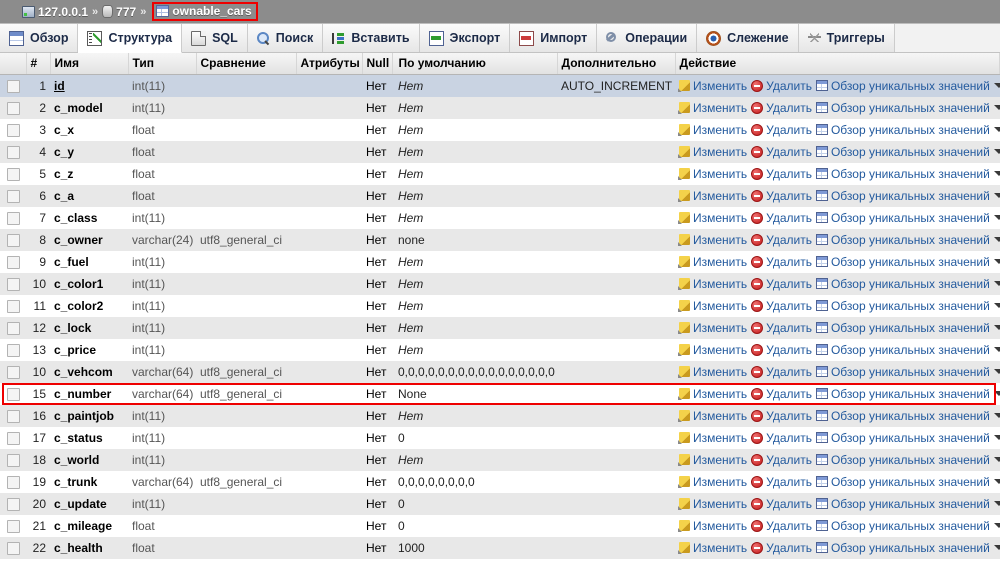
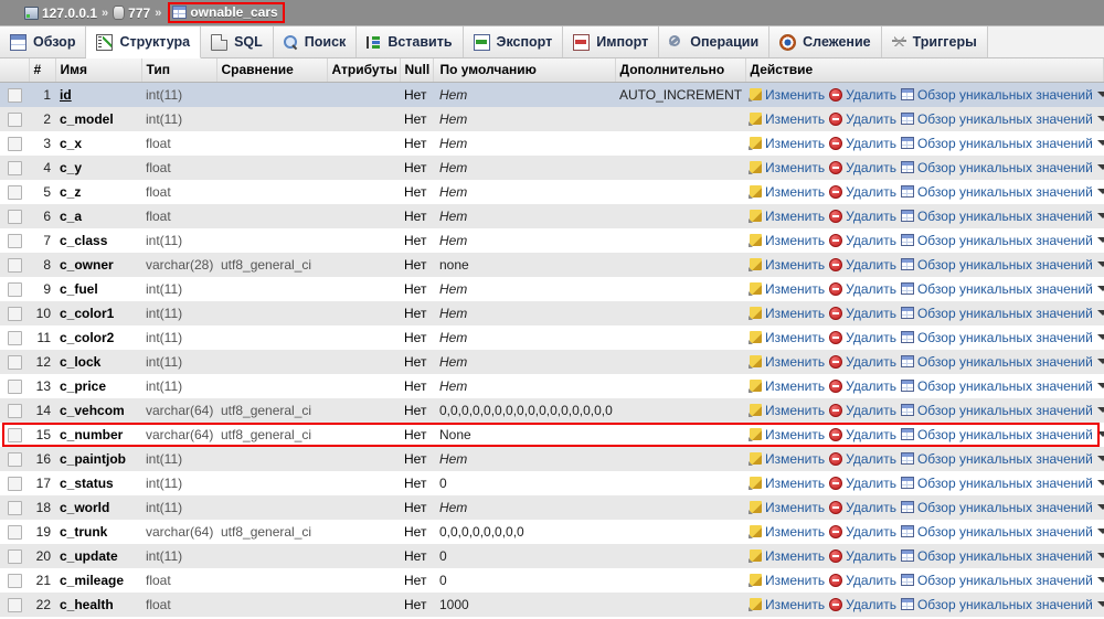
  127.0.0.1
  »
  777
  »
  ownable_cars
  Обзор
  Структура
  SQL
  Поиск
  Вставить
  Экспорт
  Импорт
  Операции
  Слежение
  Триггеры
  	#	Имя	Тип	Сравнение	Атрибуты	Null	По умолчанию	Дополнительно	Действие
  	1	id	int(11)			Нет	Нет	AUTO_INCREMENT	Изменить Удалить Обзор уникальных значений
  	2	c_model	int(11)			Нет	Нет		Изменить Удалить Обзор уникальных значений
  	3	c_x	float			Нет	Нет		Изменить Удалить Обзор уникальных значений
  	4	c_y	float			Нет	Нет		Изменить Удалить Обзор уникальных значений
  	5	c_z	float			Нет	Нет		Изменить Удалить Обзор уникальных значений
  	6	c_a	float			Нет	Нет		Изменить Удалить Обзор уникальных значений
  	7	c_class	int(11)			Нет	Нет		Изменить Удалить Обзор уникальных значений
- 	8	c_owner	varchar(24)	utf8_general_ci		Нет	none		Изменить Удалить Обзор уникальных значений
+ 	8	c_owner	varchar(28)	utf8_general_ci		Нет	none		Изменить Удалить Обзор уникальных значений
  	9	c_fuel	int(11)			Нет	Нет		Изменить Удалить Обзор уникальных значений
  	10	c_color1	int(11)			Нет	Нет		Изменить Удалить Обзор уникальных значений
  	11	c_color2	int(11)			Нет	Нет		Изменить Удалить Обзор уникальных значений
  	12	c_lock	int(11)			Нет	Нет		Изменить Удалить Обзор уникальных значений
  	13	c_price	int(11)			Нет	Нет		Изменить Удалить Обзор уникальных значений
- 	10	c_vehcom	varchar(64)	utf8_general_ci		Нет	0,0,0,0,0,0,0,0,0,0,0,0,0,0,0,0		Изменить Удалить Обзор уникальных значений
+ 	14	c_vehcom	varchar(64)	utf8_general_ci		Нет	0,0,0,0,0,0,0,0,0,0,0,0,0,0,0,0		Изменить Удалить Обзор уникальных значений
  	15	c_number	varchar(64)	utf8_general_ci		Нет	None		Изменить Удалить Обзор уникальных значений
  	16	c_paintjob	int(11)			Нет	Нет		Изменить Удалить Обзор уникальных значений
  	17	c_status	int(11)			Нет	0		Изменить Удалить Обзор уникальных значений
  	18	c_world	int(11)			Нет	Нет		Изменить Удалить Обзор уникальных значений
  	19	c_trunk	varchar(64)	utf8_general_ci		Нет	0,0,0,0,0,0,0,0		Изменить Удалить Обзор уникальных значений
  	20	c_update	int(11)			Нет	0		Изменить Удалить Обзор уникальных значений
  	21	c_mileage	float			Нет	0		Изменить Удалить Обзор уникальных значений
  	22	c_health	float			Нет	1000		Изменить Удалить Обзор уникальных значений
